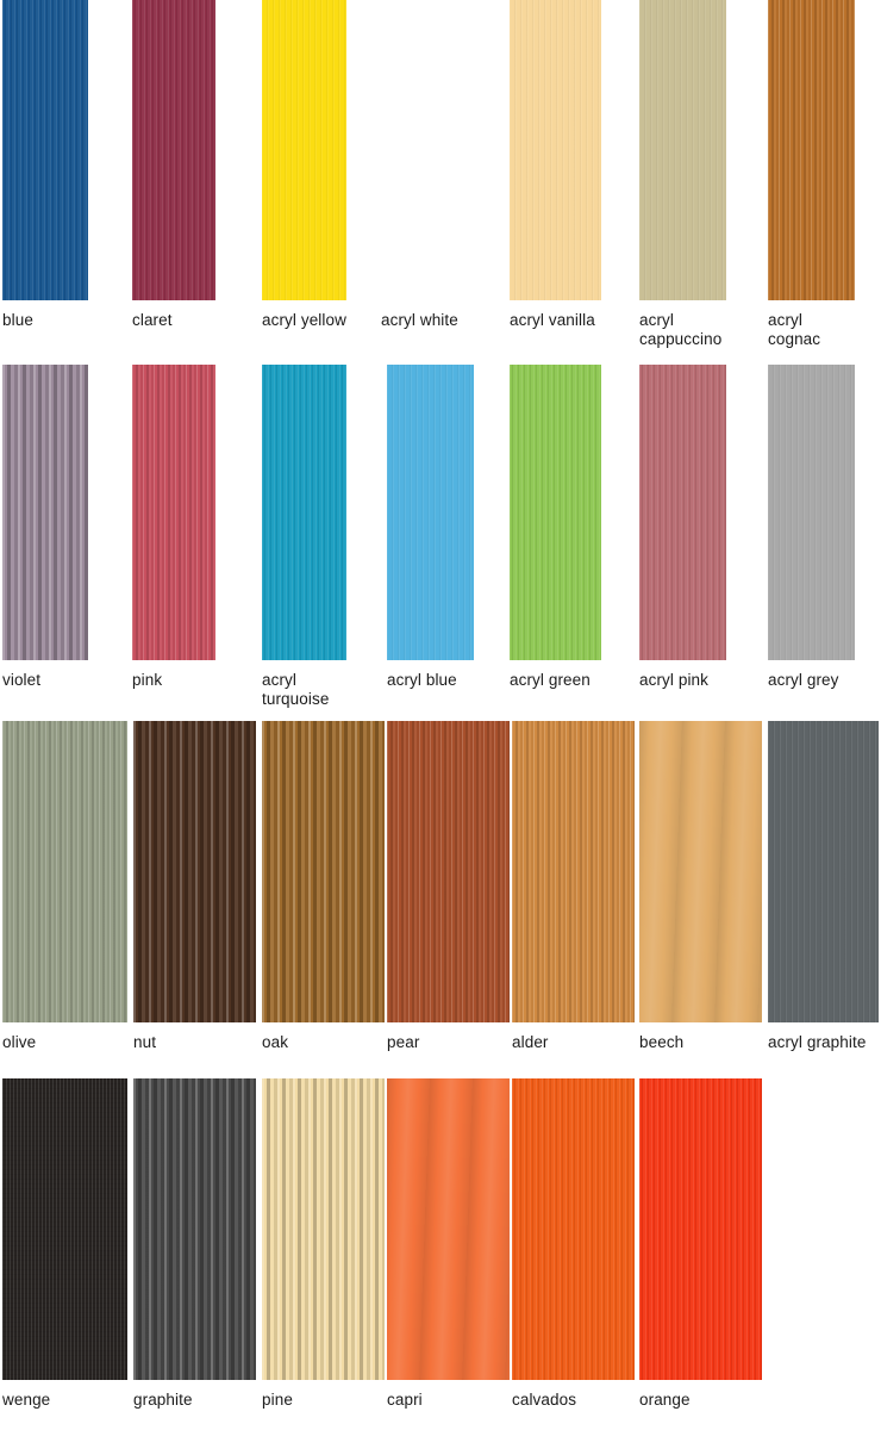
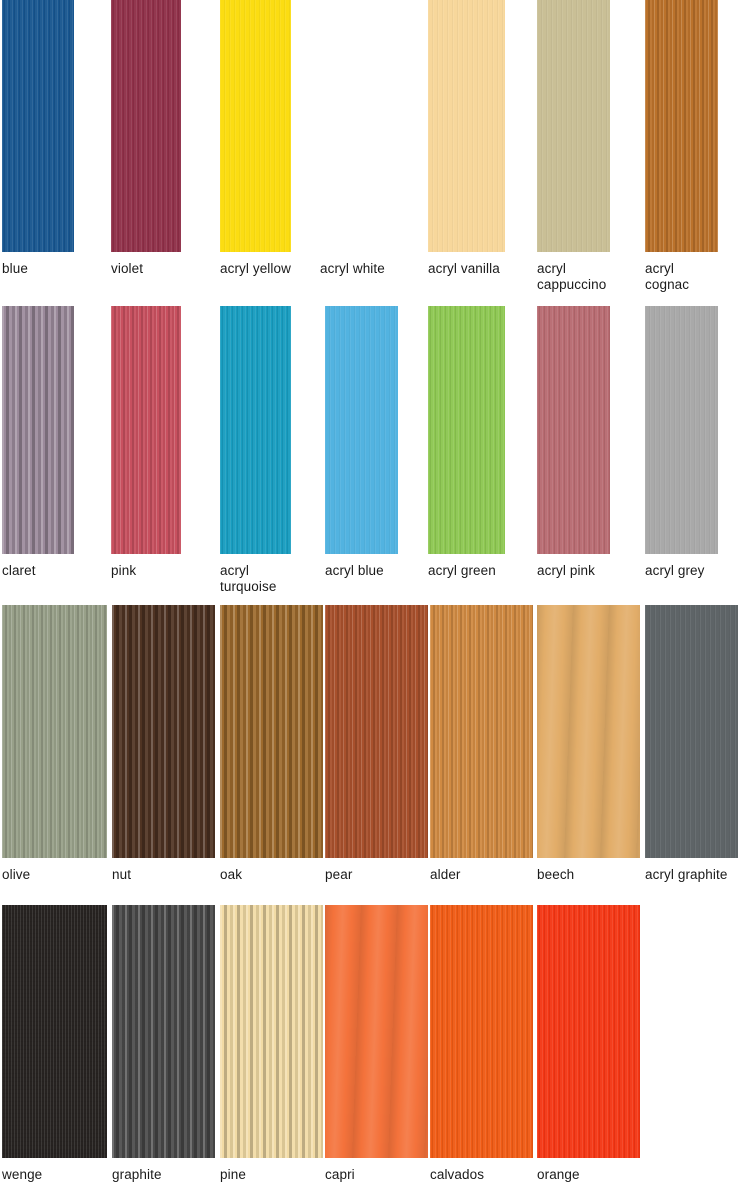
  blue
- claret
+ violet
  acryl yellow
  acryl white
  acryl vanilla
  acryl
  cappuccino
  acryl cognac
- violet
+ claret
  pink
  acryl turquoise
  acryl blue
  acryl green
  acryl pink
  acryl grey
  olive
  nut
  oak
  pear
  alder
  beech
  acryl graphite
  wenge
  graphite
  pine
  capri
  calvados
  orange
